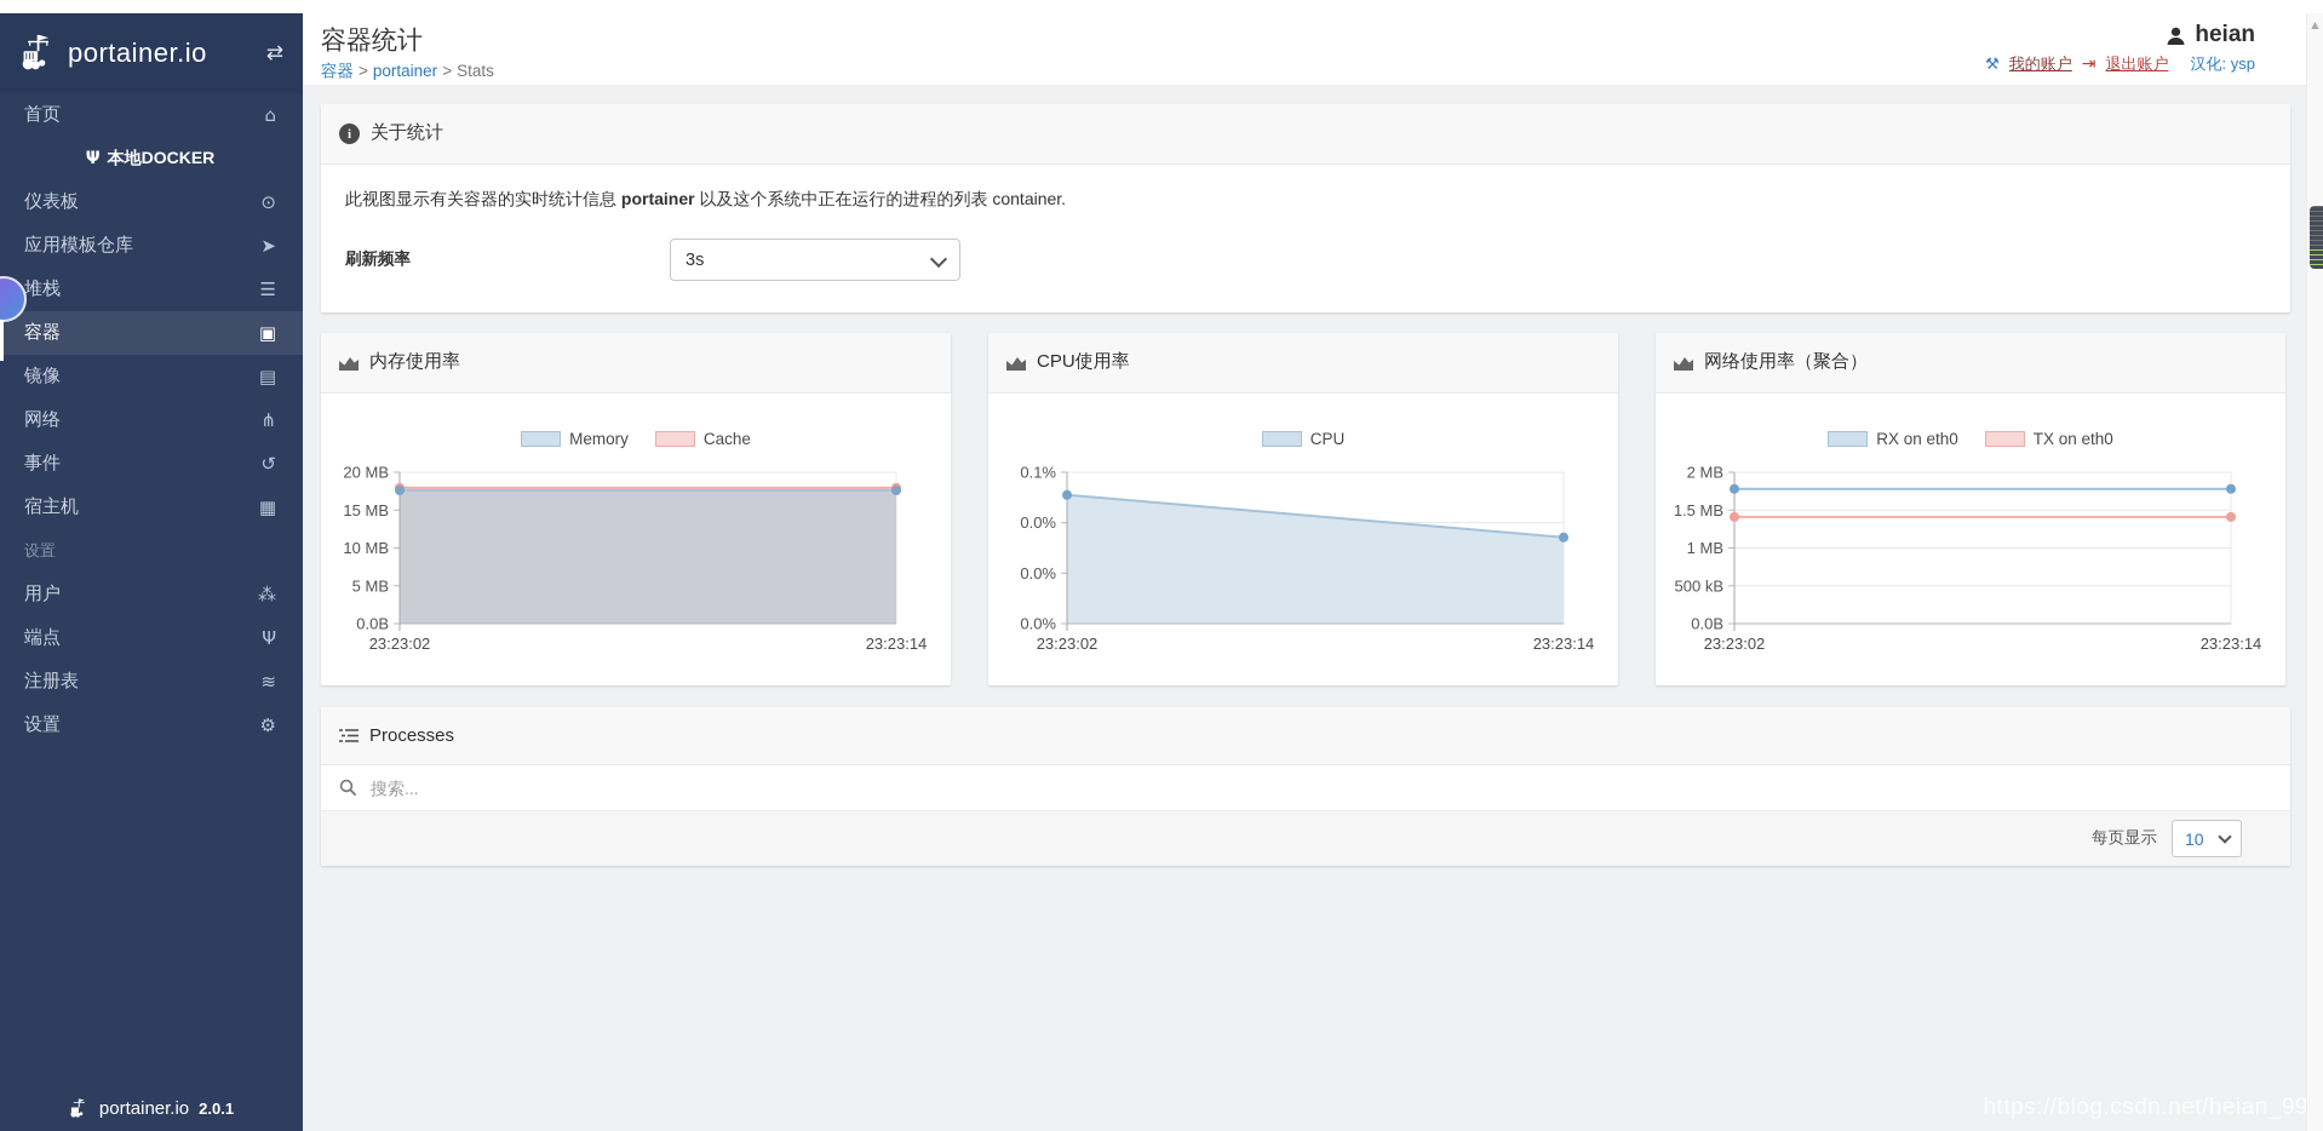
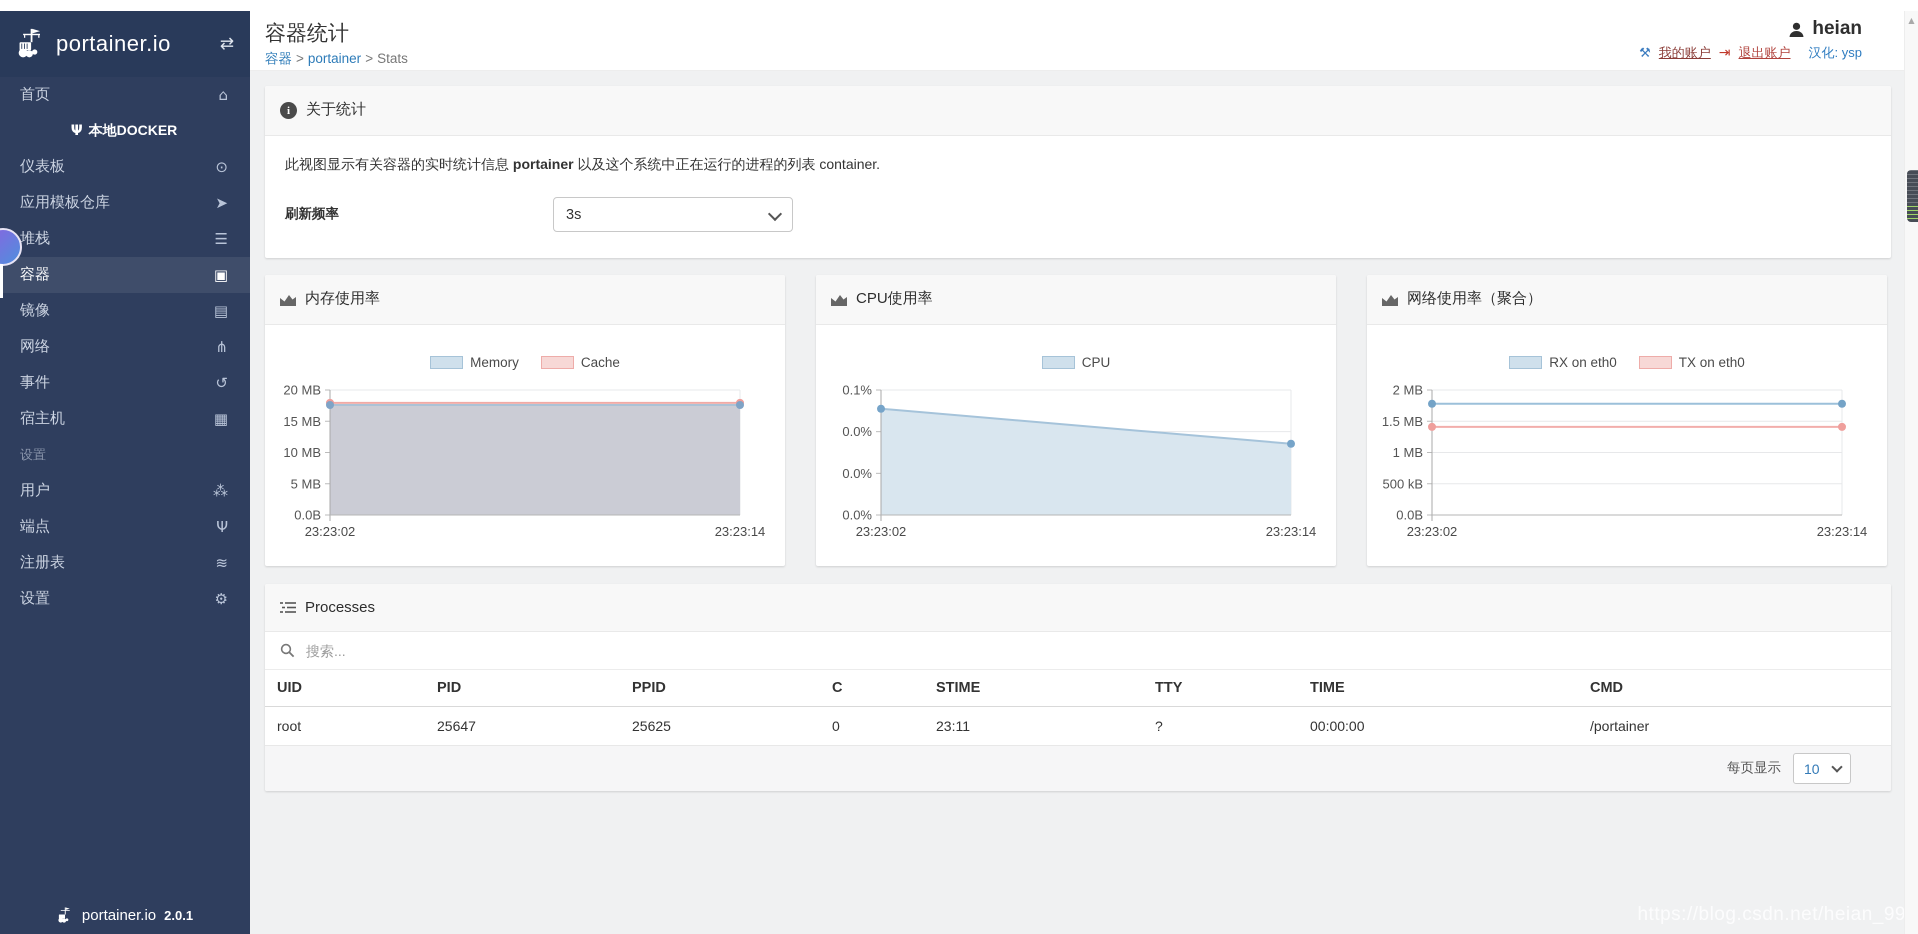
  portainer.io
  ⇄
  首页
  ⌂
  Ψ
  本地DOCKER
  仪表板
  ⊙
  应用模板仓库
  ➤
  堆栈
  ☰
  容器
  ▣
  镜像
  ▤
  网络
  ⋔
  事件
  ↺
  宿主机
  ▦
  设置
  用户
  ⁂
  端点
  Ψ
  注册表
  ≋
  设置
  ⚙
  portainer.io
  2.0.1
  容器统计
  容器 > portainer > Stats
  heian
  ⚒
  我的账户
  ⇥
  退出账户
  汉化: ysp
  i
  关于统计
  此视图显示有关容器的实时统计信息 portainer 以及这个系统中正在运行的进程的列表 container.
  刷新频率
  3s
  内存使用率
  Memory
  Cache
  20 MB
  15 MB
  10 MB
  5 MB
  0.0B
  23:23:02
  23:23:14
  CPU使用率
  CPU
  0.1%
  0.0%
  0.0%
  0.0%
  23:23:02
  23:23:14
  网络使用率（聚合）
  RX on eth0
  TX on eth0
  2 MB
  1.5 MB
  1 MB
  500 kB
  0.0B
  23:23:02
  23:23:14
  Processes
  搜索...
+ UID	PID	PPID	C	STIME	TTY	TIME	CMD
+ root	25647	25625	0	23:11	?	00:00:00	/portainer
  每页显示
  10
  ▲
